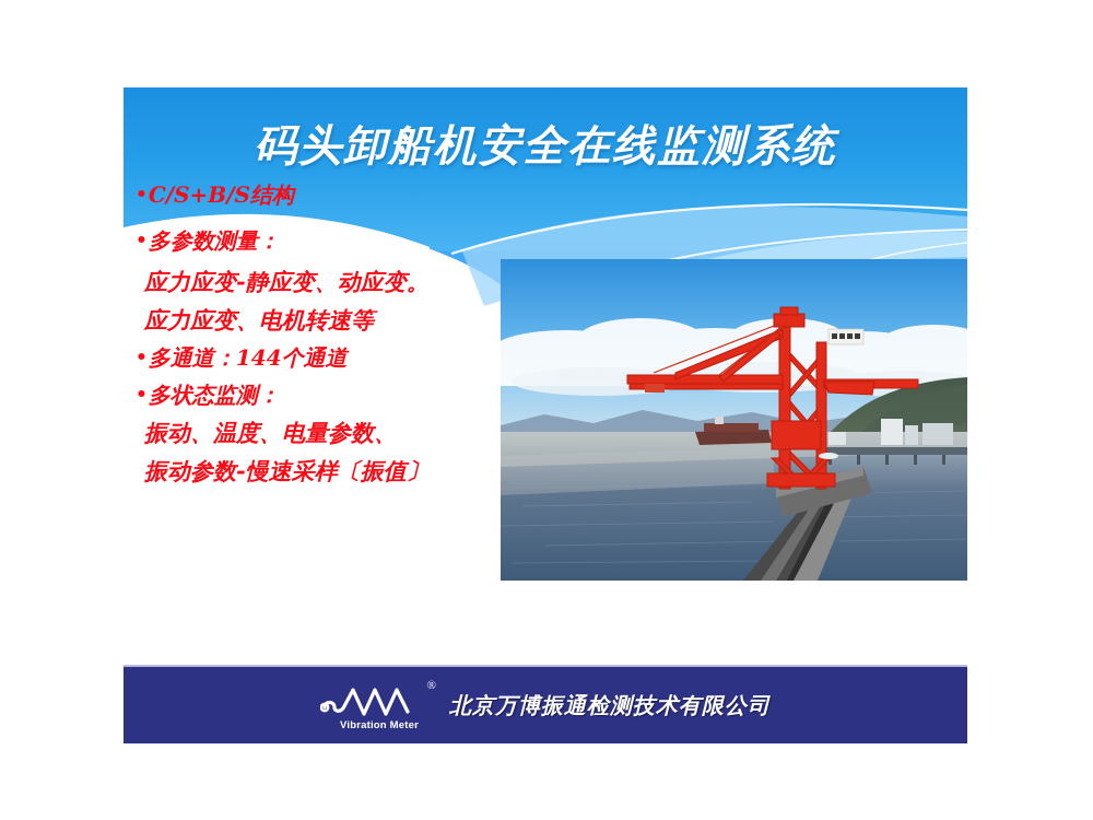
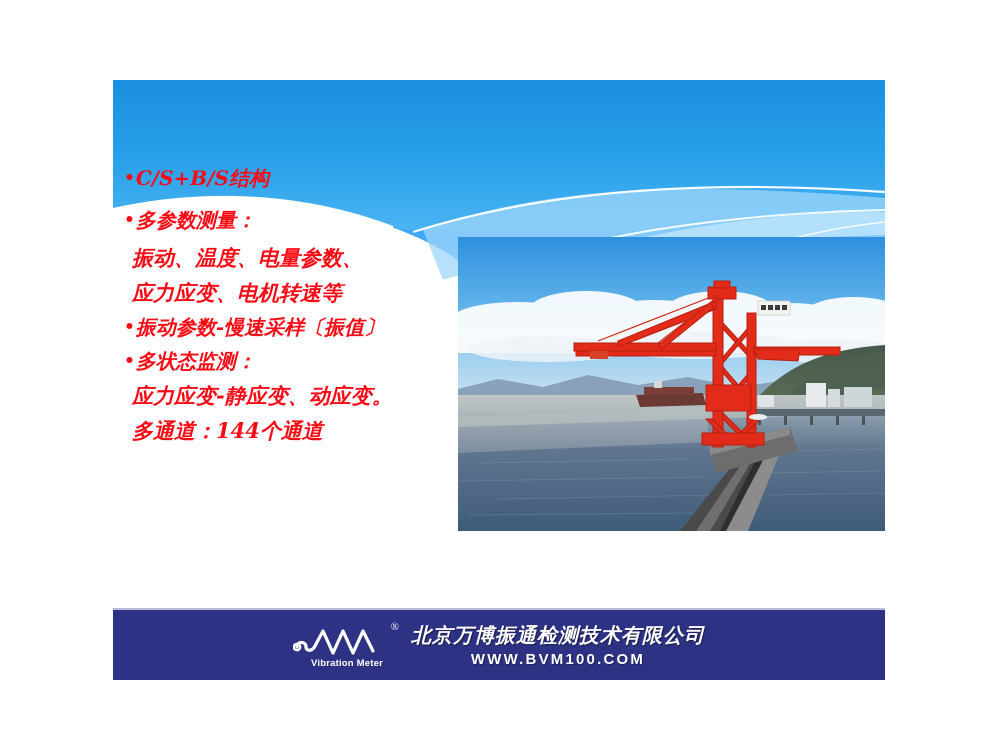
- 码头卸船机安全在线监测系统
  •C/S+B/S结构
  •多参数测量：
- 应力应变-静应变、动应变。
+ 振动、温度、电量参数、
  应力应变、电机转速等
- •多通道：144个通道
+ •振动参数-慢速采样〔振值〕
  •多状态监测：
- 振动、温度、电量参数、
+ 应力应变-静应变、动应变。
- 振动参数-慢速采样〔振值〕
+ 多通道：144个通道
  ®
  Vibration Meter
  北京万博振通检测技术有限公司
+ WWW.BVM100.COM
